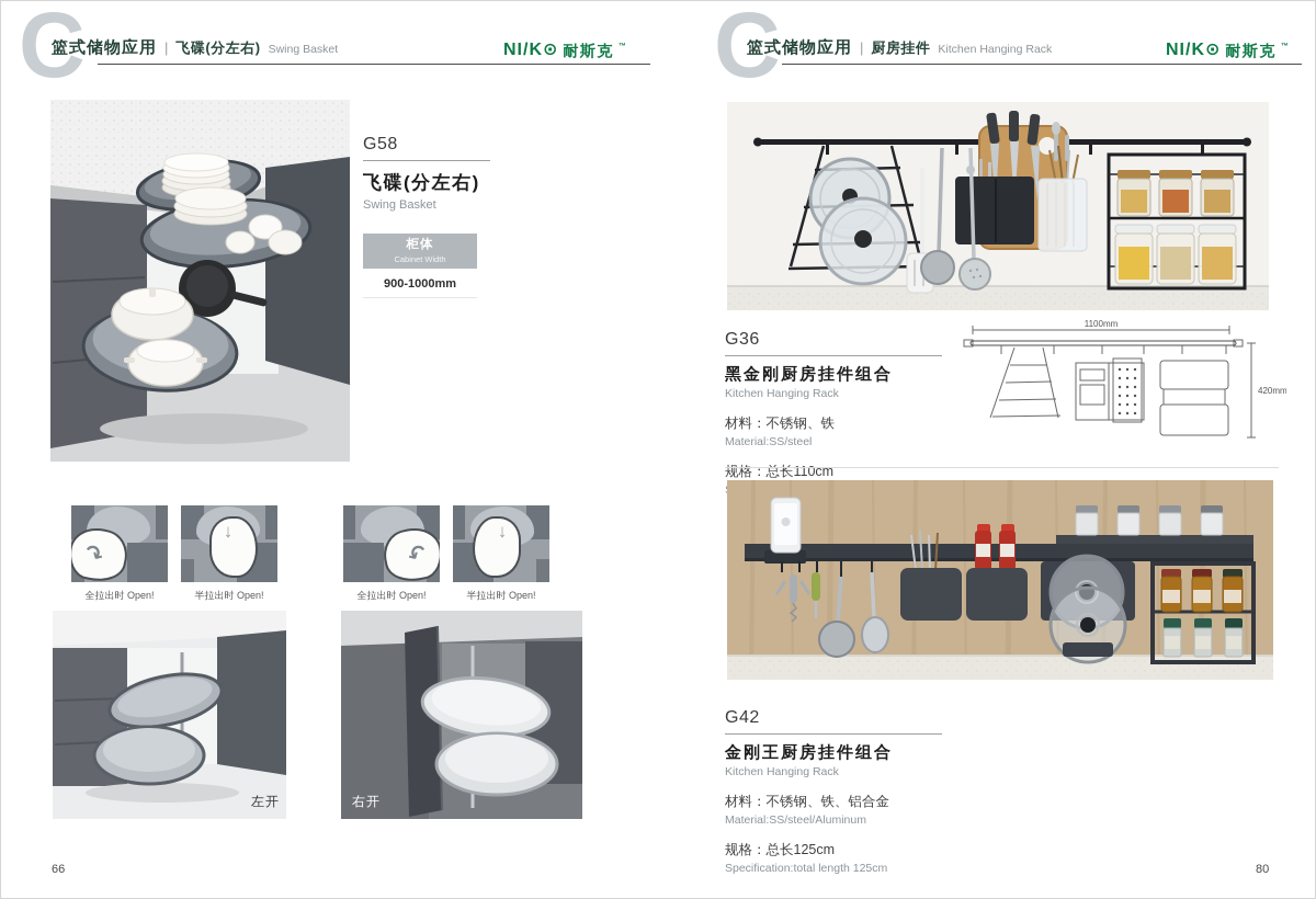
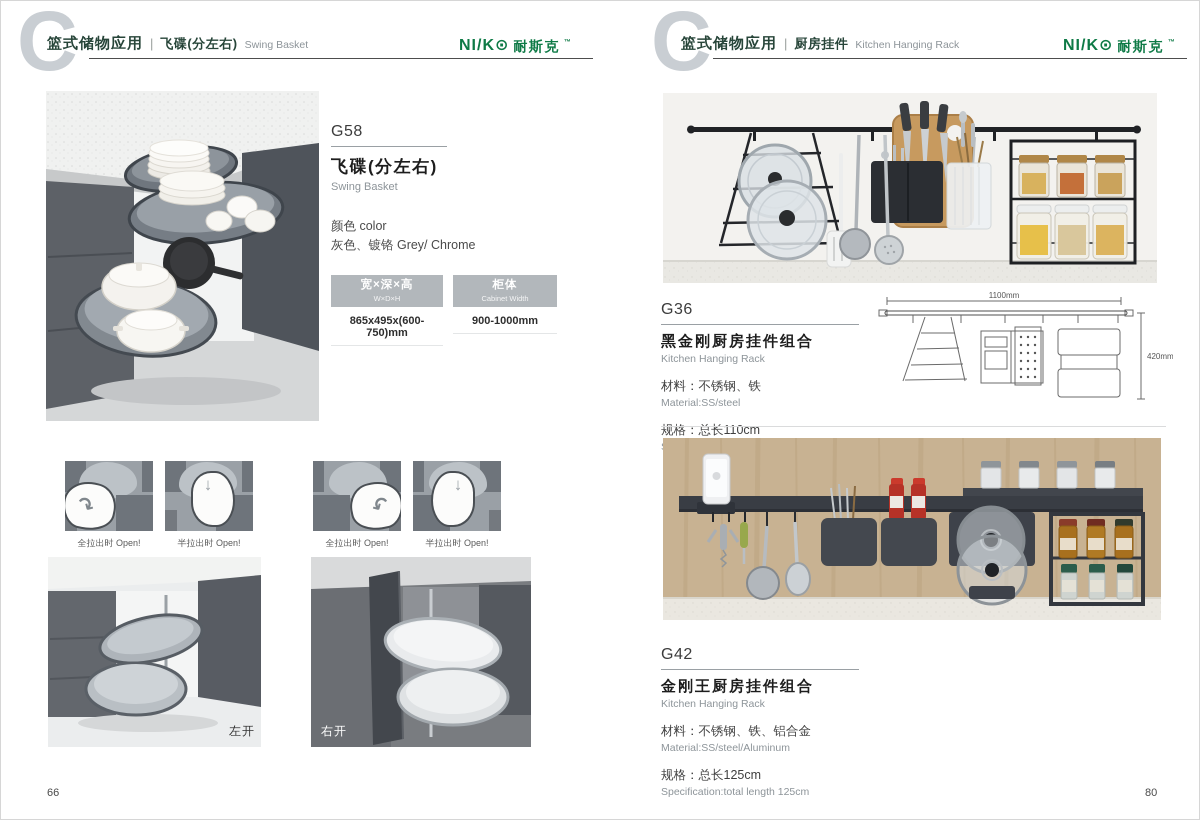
  C
  篮式储物应用
  |
  飞碟(分左右)
  Swing Basket
  NI/K⊙
  耐斯克
  G58
  飞碟(分左右)
  Swing Basket
+ 颜色 color
+ 灰色、镀铬 Grey/ Chrome
+ 宽×深×高
+ W×D×H
+ 865x495x(600-750)mm
  柜体
  Cabinet Width
  900-1000mm
  全拉出时 Open!
  ↓
  半拉出时 Open!
  全拉出时 Open!
  半拉出时 Open!
  左开
  右开
  66
  C
  篮式储物应用
  |
  厨房挂件
  Kitchen Hanging Rack
  NI/K⊙
  耐斯克
  G36
  黑金刚厨房挂件组合
  Kitchen Hanging Rack
  材料：不锈钢、铁
  Material:SS/steel
  规格：总长110cm
  1100mm
  420mm
  G42
  金刚王厨房挂件组合
  Kitchen Hanging Rack
  材料：不锈钢、铁、铝合金
  Material:SS/steel/Aluminum
  规格：总长125cm
  Specification:total length 125cm
  80
